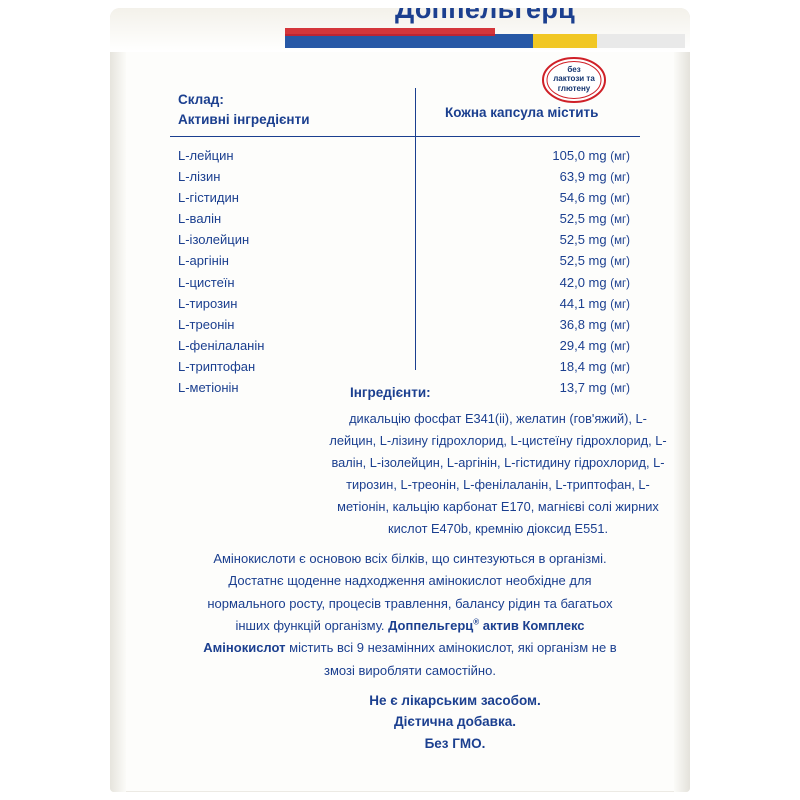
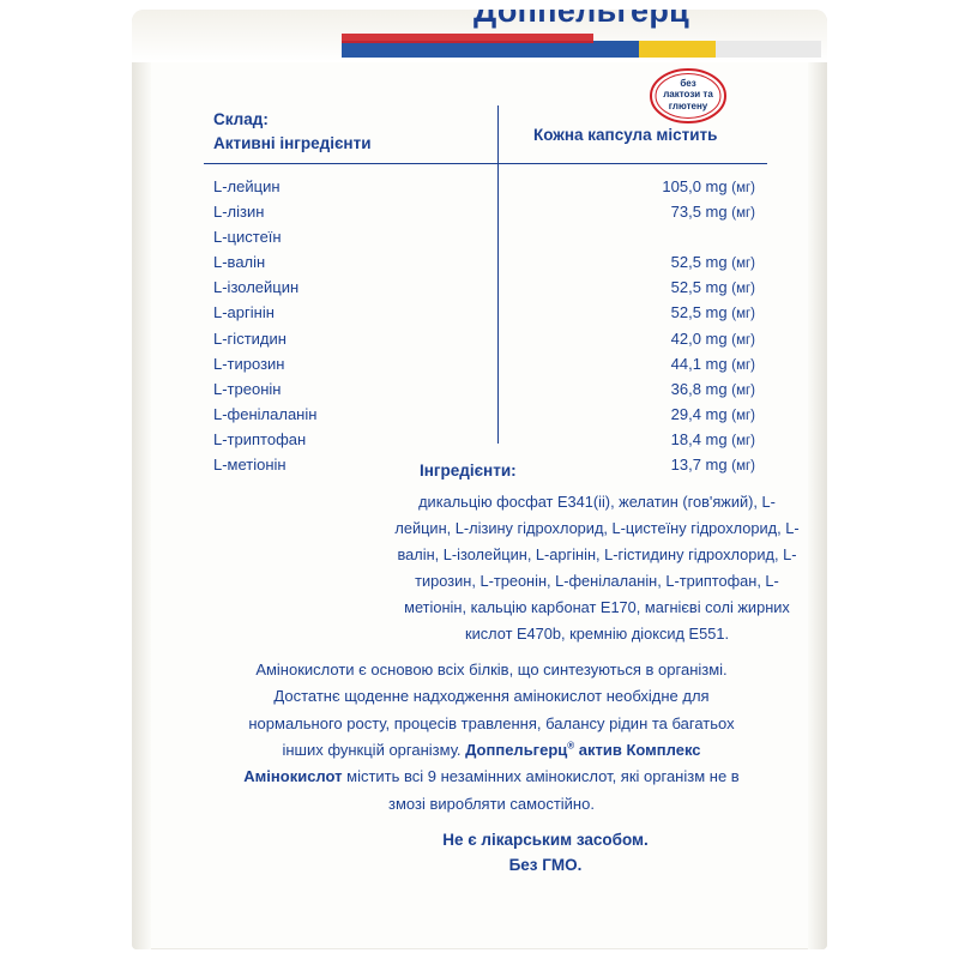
  Доппельгерц
  без
  лактози та
  глютену
  Склад:
  Активні інгредієнти
  Кожна капсула містить
  L-лейцин
  105,0 mg (мг)
  L-лізин
- 63,9 mg (мг)
+ 73,5 mg (мг)
- L-гістидин
+ L-цистеїн
- 54,6 mg (мг)
  L-валін
  52,5 mg (мг)
  L-ізолейцин
  52,5 mg (мг)
  L-аргінін
  52,5 mg (мг)
- L-цистеїн
+ L-гістидин
  42,0 mg (мг)
  L-тирозин
  44,1 mg (мг)
  L-треонін
  36,8 mg (мг)
  L-фенілаланін
  29,4 mg (мг)
  L-триптофан
  18,4 mg (мг)
  L-метіонін
  13,7 mg (мг)
  Інгредієнти:
  дикальцію фосфат Е341(іі), желатин (гов'яжий), L-лейцин, L-лізину гідрохлорид, L-цистеїну гідрохлорид, L-валін, L-ізолейцин, L-аргінін, L-гістидину гідрохлорид, L-тирозин, L-треонін, L-фенілаланін, L-триптофан, L- метіонін, кальцію карбонат Е170, магнієві солі жирних кислот Е470b, кремнію діоксид Е551.
  Амінокислоти є основою всіх білків, що синтезуються в організмі. Достатнє щоденне надходження амінокислот необхідне для нормального росту, процесів травлення, балансу рідин та багатьох інших функцій організму. Доппельгерц® актив Комплекс Амінокислот містить всі 9 незамінних амінокислот, які організм не в змозі виробляти самостійно.
  Не є лікарським засобом.
- Дієтична добавка.
  Без ГМО.
